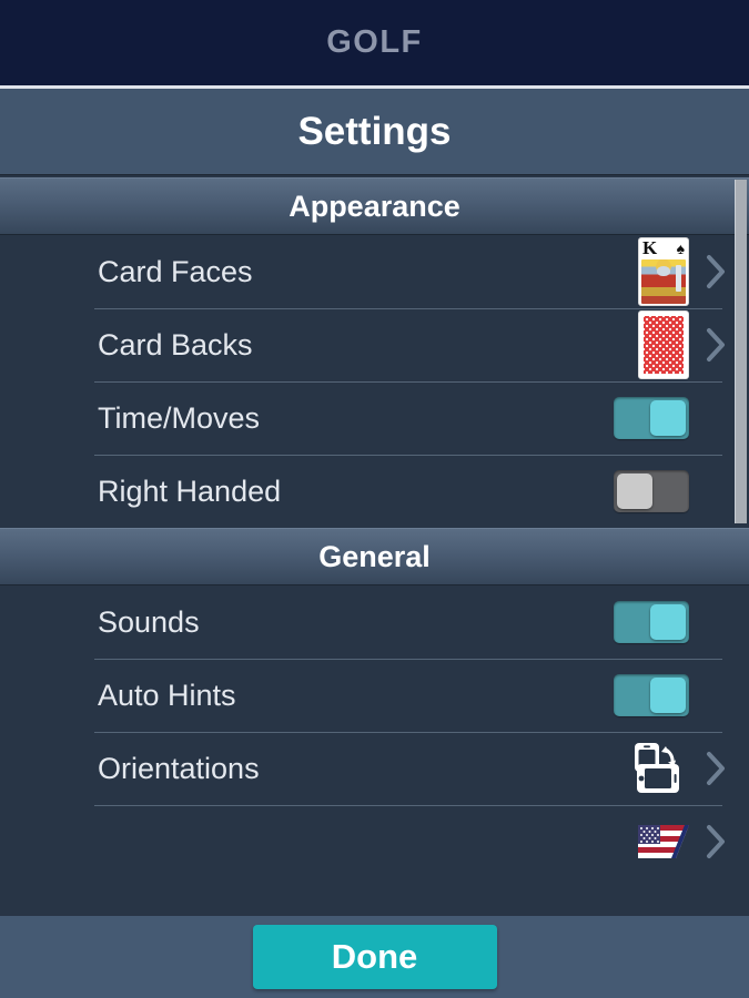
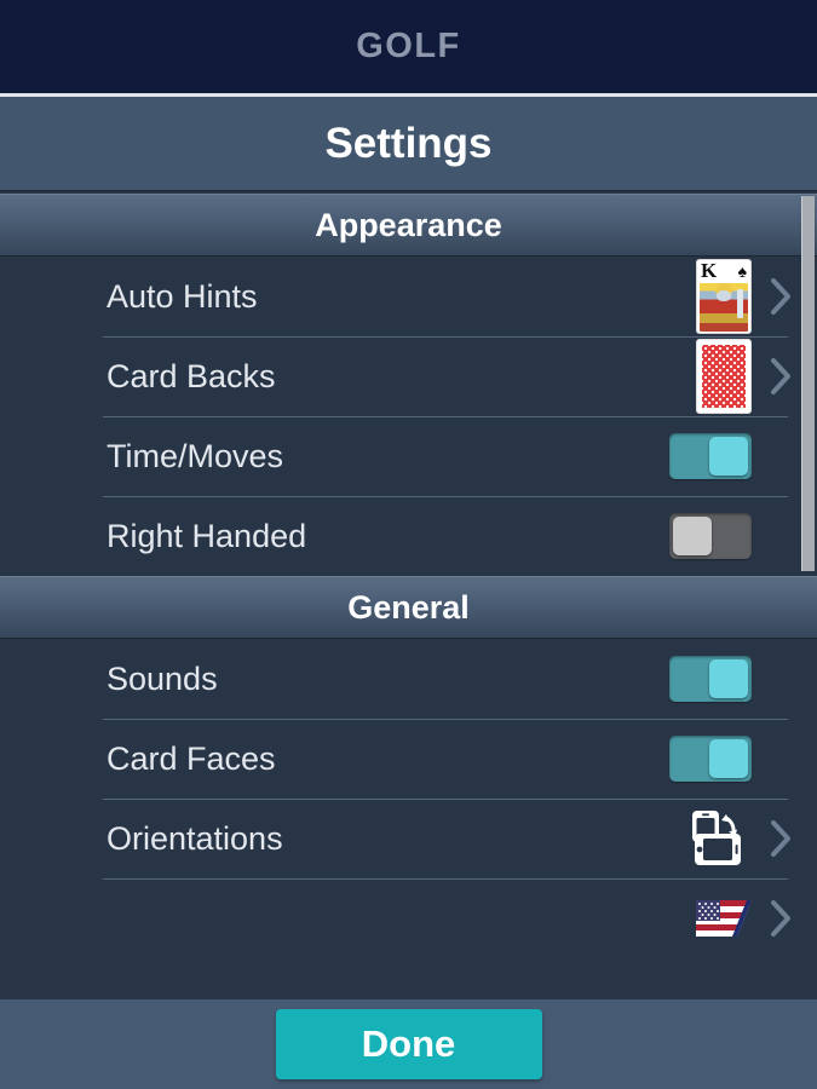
  GOLF
  Settings
  Appearance
- Card Faces
+ Auto Hints
  K
  ♠
  Card Backs
  Time/Moves
  Right Handed
  General
  Sounds
- Auto Hints
+ Card Faces
  Orientations
  Done
